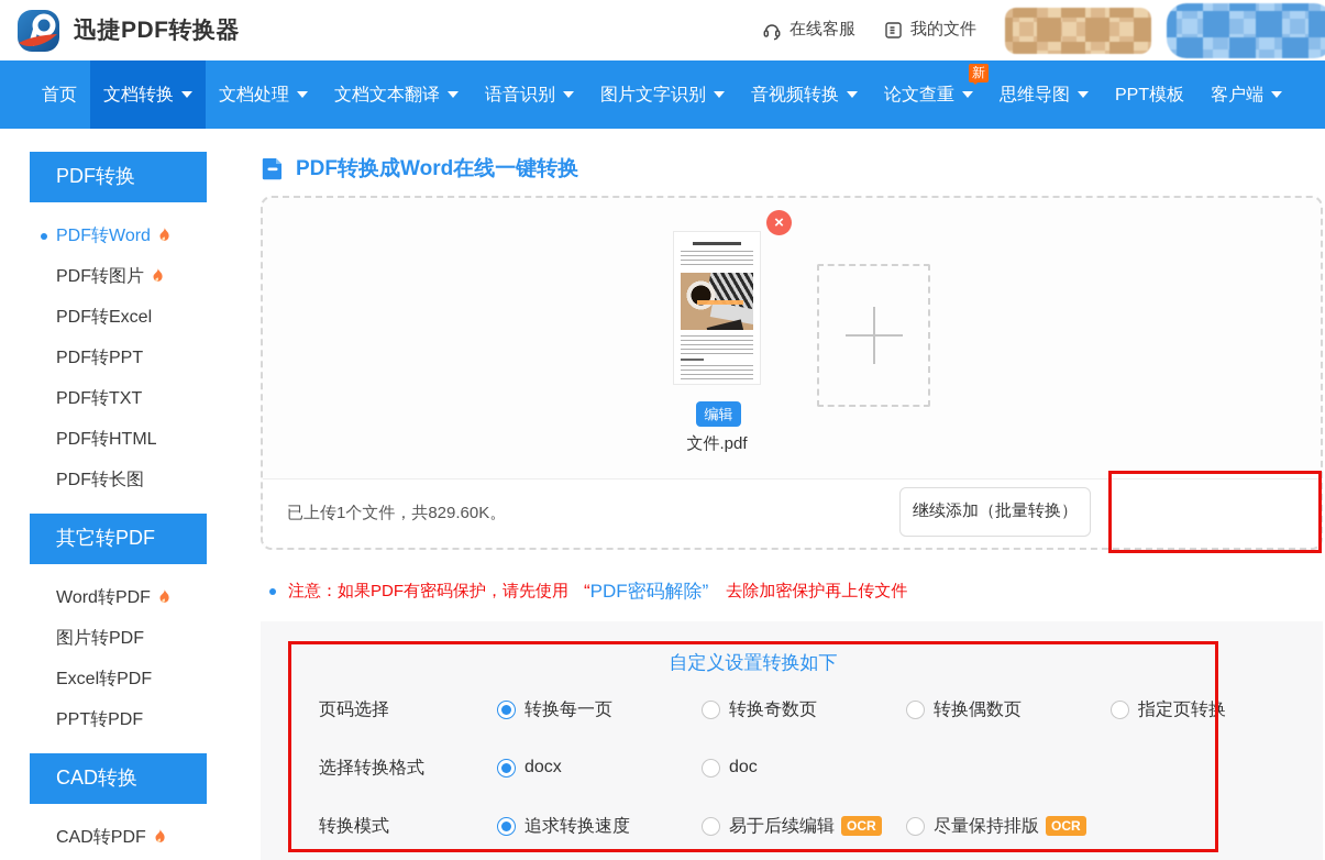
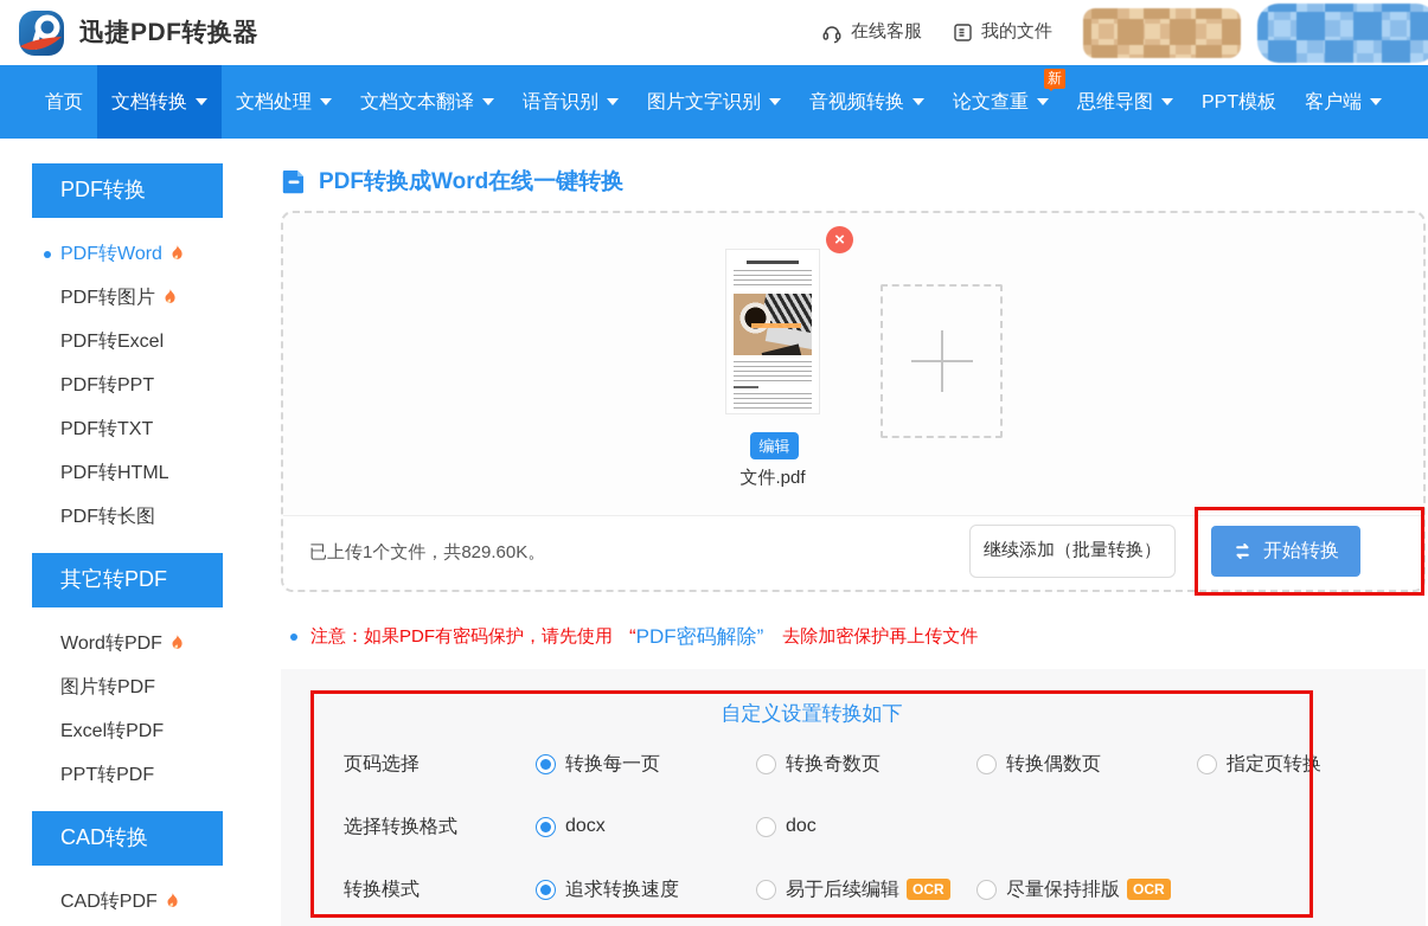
  迅捷PDF转换器
  在线客服
  我的文件
  首页
  文档转换
  文档处理
  文档文本翻译
  语音识别
  图片文字识别
  音视频转换
  论文查重
  新
  思维导图
  PPT模板
  客户端
  PDF转换
  PDF转Word
  PDF转图片
  PDF转Excel
  PDF转PPT
  PDF转TXT
  PDF转HTML
  PDF转长图
  其它转PDF
  Word转PDF
  图片转PDF
  Excel转PDF
  PPT转PDF
  CAD转换
  CAD转PDF
  PDF转换成Word在线一键转换
  ×
  编辑
  文件.pdf
  已上传1个文件，共829.60K。
  继续添加（批量转换）
+ 开始转换
  注意：如果PDF有密码保护，请先使用
  “
  PDF密码解除
  ”
  去除加密保护再上传文件
  自定义设置转换如下
  页码选择
  转换每一页
  转换奇数页
  转换偶数页
  指定页转换
  选择转换格式
  docx
  doc
  转换模式
  追求转换速度
  易于后续编辑
  OCR
  尽量保持排版
  OCR
